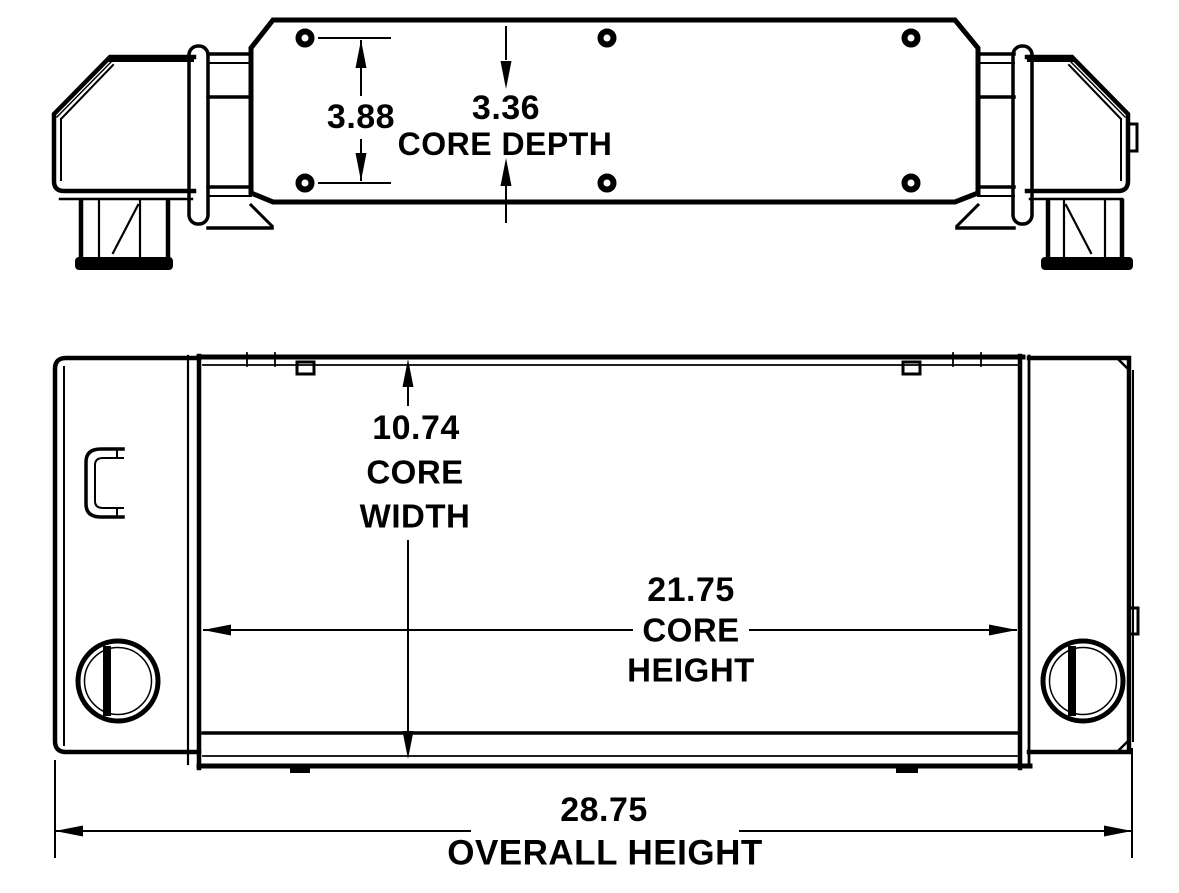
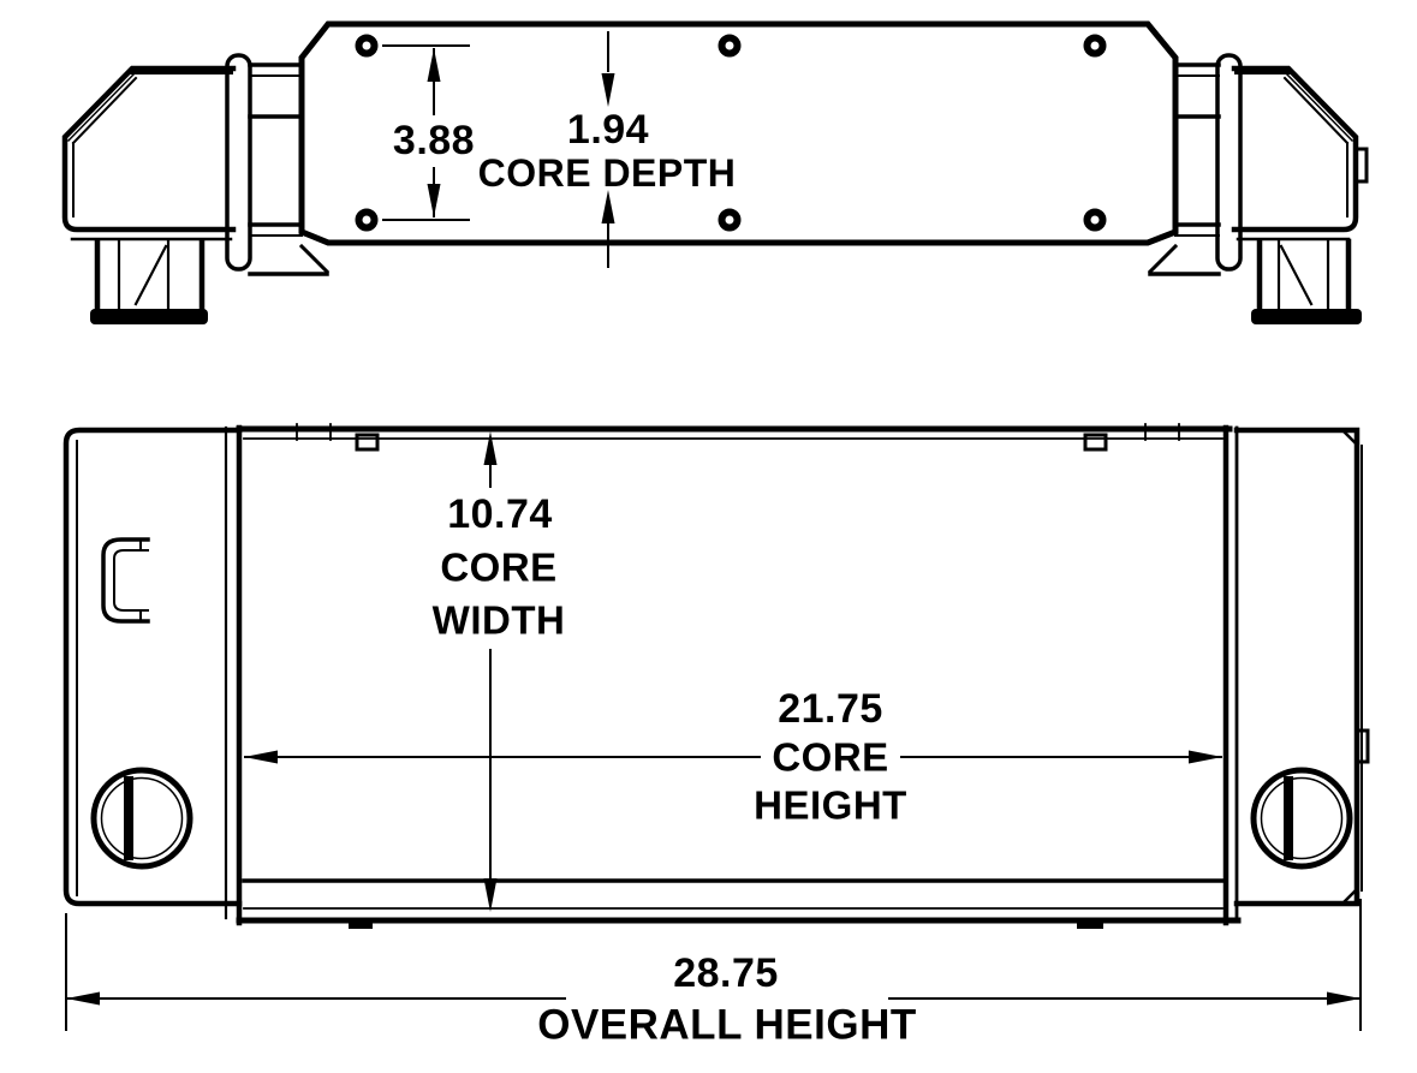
  3.88
- 3.36
+ 1.94
  CORE DEPTH
  10.74
  CORE
  WIDTH
  21.75
  CORE
  HEIGHT
  28.75
  OVERALL HEIGHT
